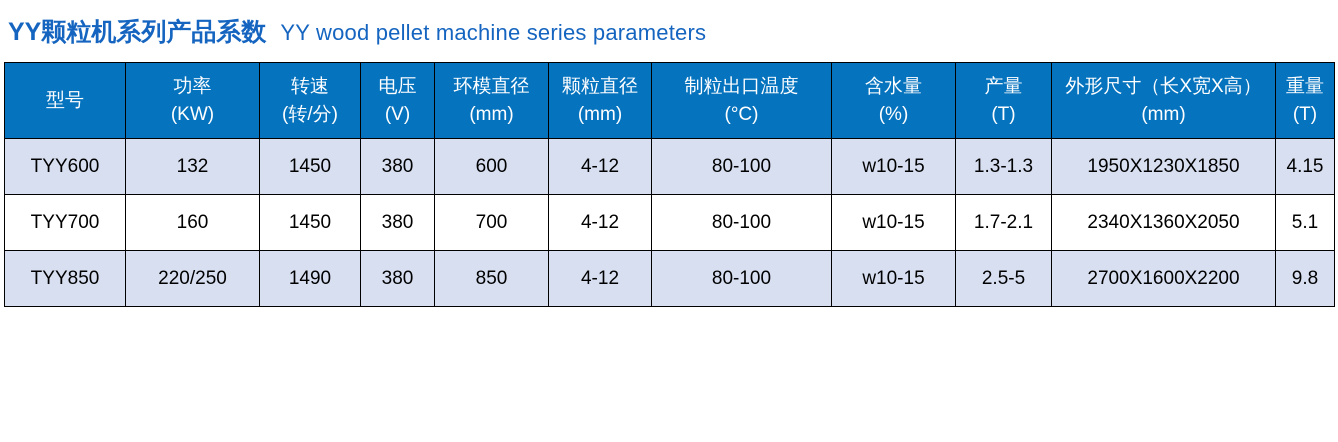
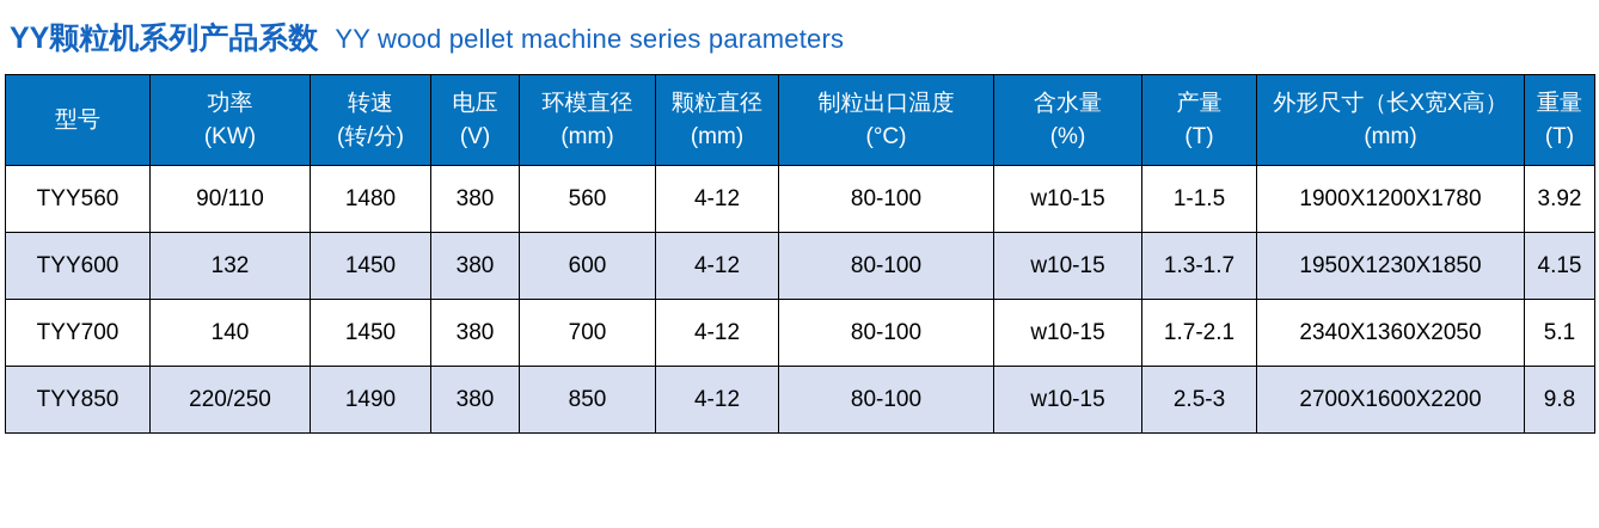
  YY颗粒机系列产品系数
  YY wood pellet machine series parameters
  型号	功率 (KW)	转速 (转/分)	电压 (V)	环模直径 (mm)	颗粒直径 (mm)	制粒出口温度 (°C)	含水量 (%)	产量 (T)	外形尺寸（长X宽X高） (mm)	重量 (T)
+ TYY560	90/110	1480	380	560	4-12	80-100	w10-15	1-1.5	1900X1200X1780	3.92
- TYY600	132	1450	380	600	4-12	80-100	w10-15	1.3-1.3	1950X1230X1850	4.15
+ TYY600	132	1450	380	600	4-12	80-100	w10-15	1.3-1.7	1950X1230X1850	4.15
- TYY700	160	1450	380	700	4-12	80-100	w10-15	1.7-2.1	2340X1360X2050	5.1
+ TYY700	140	1450	380	700	4-12	80-100	w10-15	1.7-2.1	2340X1360X2050	5.1
- TYY850	220/250	1490	380	850	4-12	80-100	w10-15	2.5-5	2700X1600X2200	9.8
+ TYY850	220/250	1490	380	850	4-12	80-100	w10-15	2.5-3	2700X1600X2200	9.8
